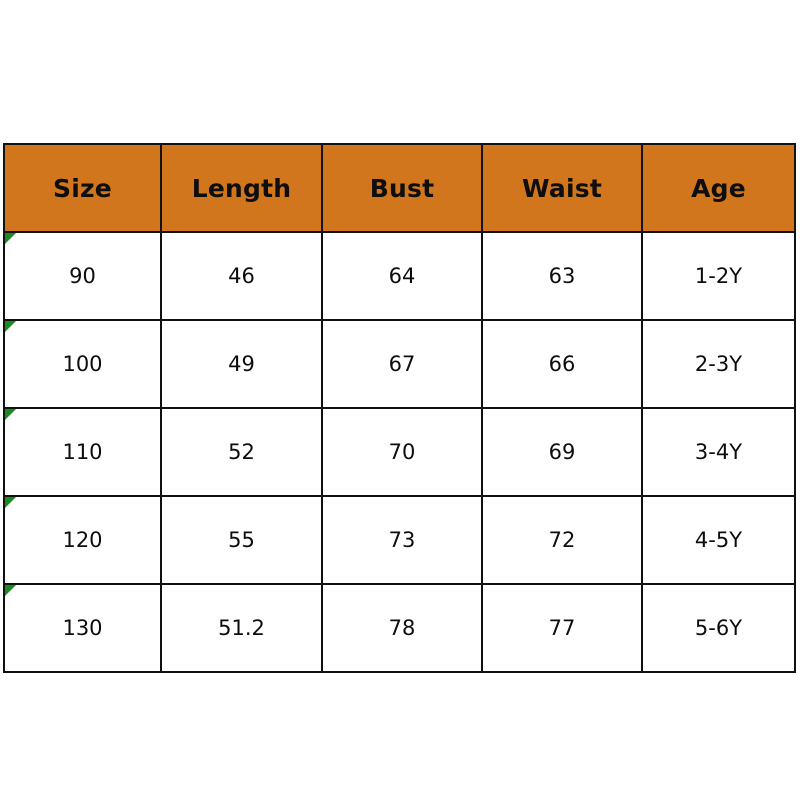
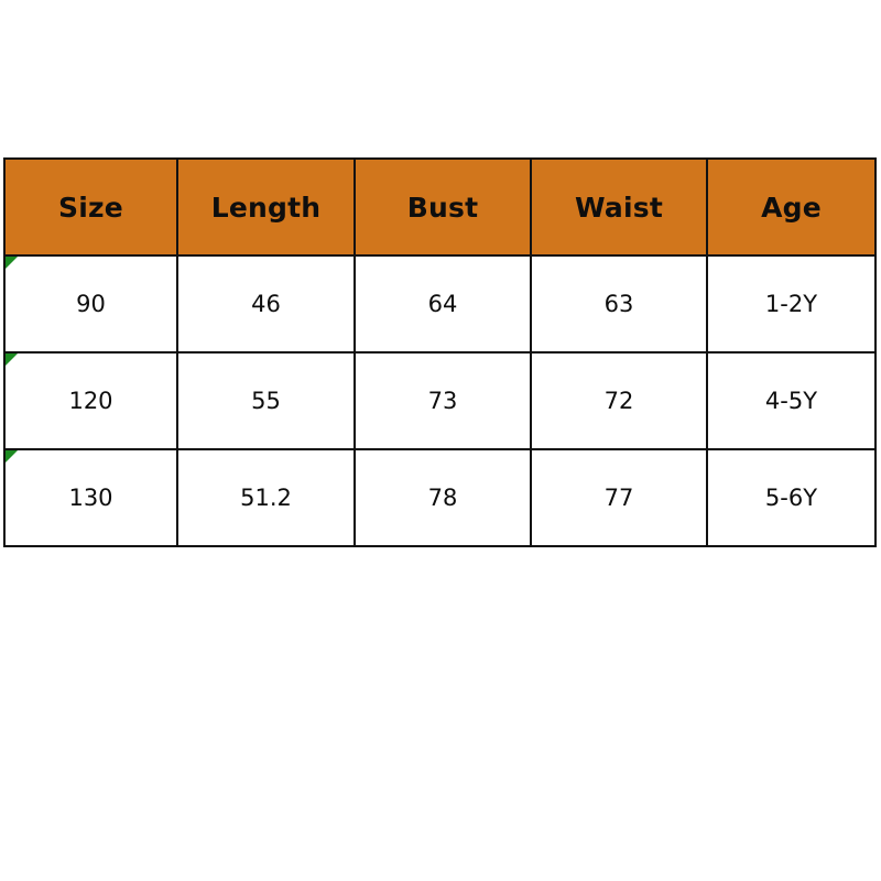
  Size	Length	Bust	Waist	Age
  90	46	64	63	1-2Y
- 100	49	67	66	2-3Y
- 110	52	70	69	3-4Y
  120	55	73	72	4-5Y
  130	51.2	78	77	5-6Y
